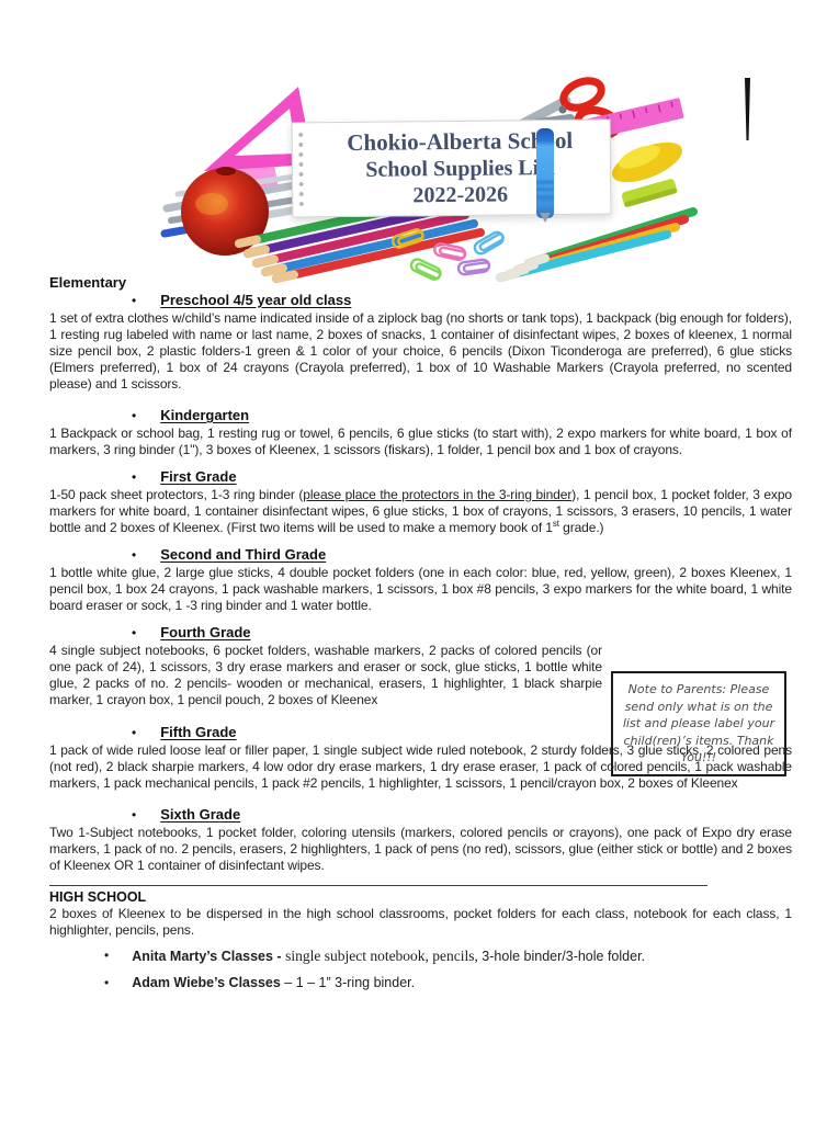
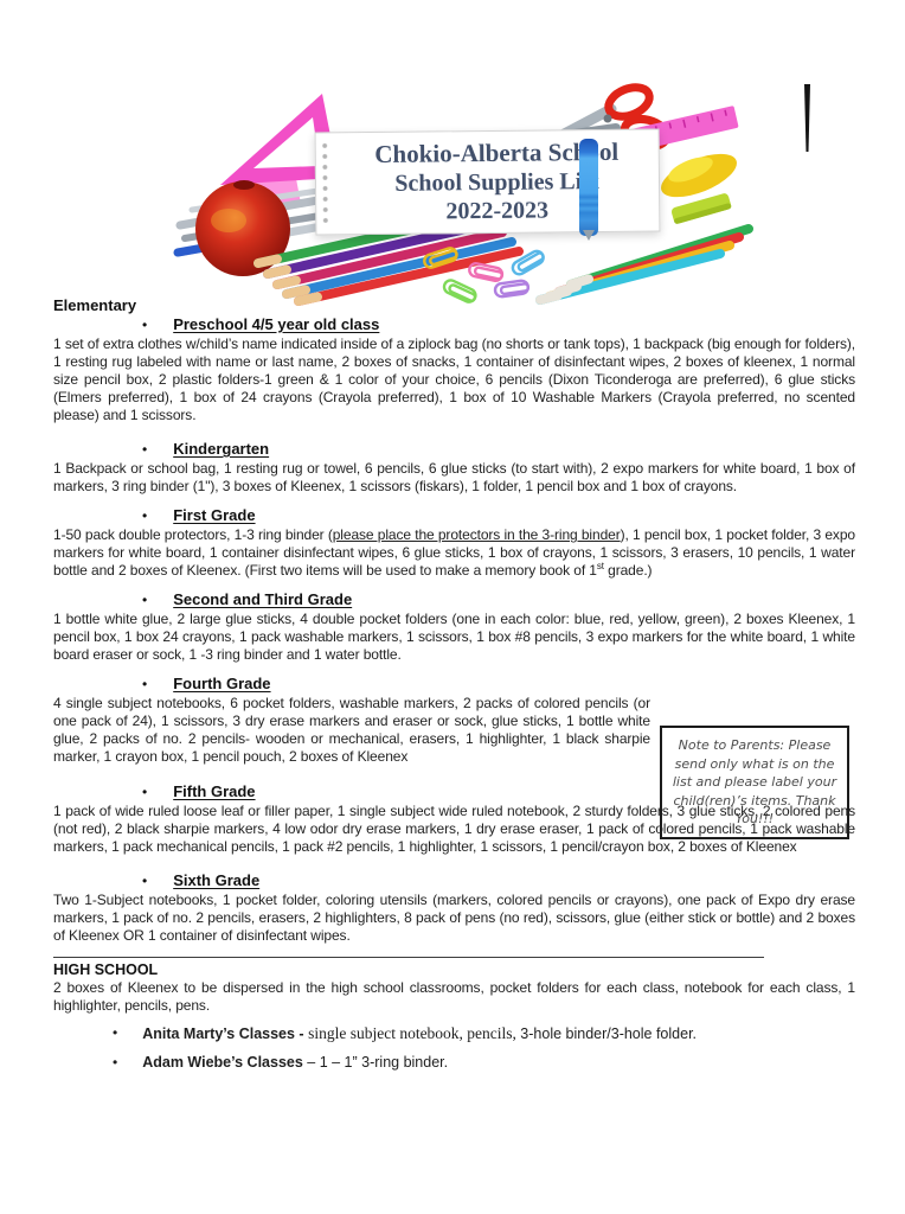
  Chokio-Alberta Scol
  School Supplies L
- 2022-2026
+ 2022-2023
  Note to Parents: Please send only what is on the list and please label your child(ren)’s items. Thank You!!!
  Elementary
  •
  Preschool 4/5 year old class
  1 set of extra clothes w/child’s name indicated inside of a ziplock bag (no shorts or tank tops), 1 backpack (big enough for folders), 1 resting rug labeled with name or last name, 2 boxes of snacks, 1 container of disinfectant wipes, 2 boxes of kleenex, 1 normal size pencil box, 2 plastic folders-1 green & 1 color of your choice, 6 pencils (Dixon Ticonderoga are preferred), 6 glue sticks (Elmers preferred), 1 box of 24 crayons (Crayola preferred), 1 box of 10 Washable Markers (Crayola preferred, no scented please) and 1 scissors.
  •
  Kindergarten
  1 Backpack or school bag, 1 resting rug or towel, 6 pencils, 6 glue sticks (to start with), 2 expo markers for white board, 1 box of markers, 3 ring binder (1"), 3 boxes of Kleenex, 1 scissors (fiskars), 1 folder, 1 pencil box and 1 box of crayons.
  •
  First Grade
- 1-50 pack sheet protectors, 1-3 ring binder (please place the protectors in the 3-ring binder), 1 pencil box, 1 pocket folder, 3 expo markers for white board, 1 container disinfectant wipes, 6 glue sticks, 1 box of crayons, 1 scissors, 3 erasers, 10 pencils, 1 water bottle and 2 boxes of Kleenex. (First two items will be used to make a memory book of 1st grade.)
+ 1-50 pack double protectors, 1-3 ring binder (please place the protectors in the 3-ring binder), 1 pencil box, 1 pocket folder, 3 expo markers for white board, 1 container disinfectant wipes, 6 glue sticks, 1 box of crayons, 1 scissors, 3 erasers, 10 pencils, 1 water bottle and 2 boxes of Kleenex. (First two items will be used to make a memory book of 1st grade.)
  •
  Second and Third Grade
  1 bottle white glue, 2 large glue sticks, 4 double pocket folders (one in each color: blue, red, yellow, green), 2 boxes Kleenex, 1 pencil box, 1 box 24 crayons, 1 pack washable markers, 1 scissors, 1 box #8 pencils, 3 expo markers for the white board, 1 white board eraser or sock, 1 -3 ring binder and 1 water bottle.
  •
  Fourth Grade
  4 single subject notebooks, 6 pocket folders, washable markers, 2 packs of colored pencils (or one pack of 24), 1 scissors, 3 dry erase markers and eraser or sock, glue sticks, 1 bottle white glue, 2 packs of no. 2 pencils- wooden or mechanical, erasers, 1 highlighter, 1 black sharpie marker, 1 crayon box, 1 pencil pouch, 2 boxes of Kleenex
  •
  Fifth Grade
  1 pack of wide ruled loose leaf or filler paper, 1 single subject wide ruled notebook, 2 sturdy folders, 3 glue sticks, 2 colored pens (not red), 2 black sharpie markers, 4 low odor dry erase markers, 1 dry erase eraser, 1 pack of colored pencils, 1 pack washable markers, 1 pack mechanical pencils, 1 pack #2 pencils, 1 highlighter, 1 scissors, 1 pencil/crayon box, 2 boxes of Kleenex
  •
  Sixth Grade
- Two 1-Subject notebooks, 1 pocket folder, coloring utensils (markers, colored pencils or crayons), one pack of Expo dry erase markers, 1 pack of no. 2 pencils, erasers, 2 highlighters, 1 pack of pens (no red), scissors, glue (either stick or bottle) and 2 boxes of Kleenex OR 1 container of disinfectant wipes.
+ Two 1-Subject notebooks, 1 pocket folder, coloring utensils (markers, colored pencils or crayons), one pack of Expo dry erase markers, 1 pack of no. 2 pencils, erasers, 2 highlighters, 8 pack of pens (no red), scissors, glue (either stick or bottle) and 2 boxes of Kleenex OR 1 container of disinfectant wipes.
  HIGH SCHOOL
  2 boxes of Kleenex to be dispersed in the high school classrooms, pocket folders for each class, notebook for each class, 1 highlighter, pencils, pens.
  •
  Anita Marty’s Classes - single subject notebook, pencils, 3-hole binder/3-hole folder.
  •
  Adam Wiebe’s Classes – 1 – 1” 3-ring binder.
